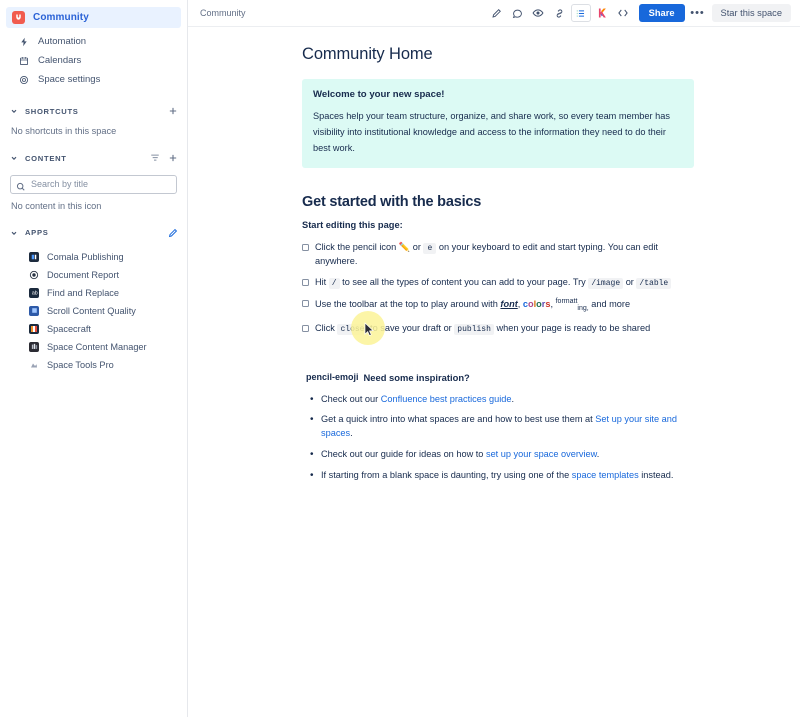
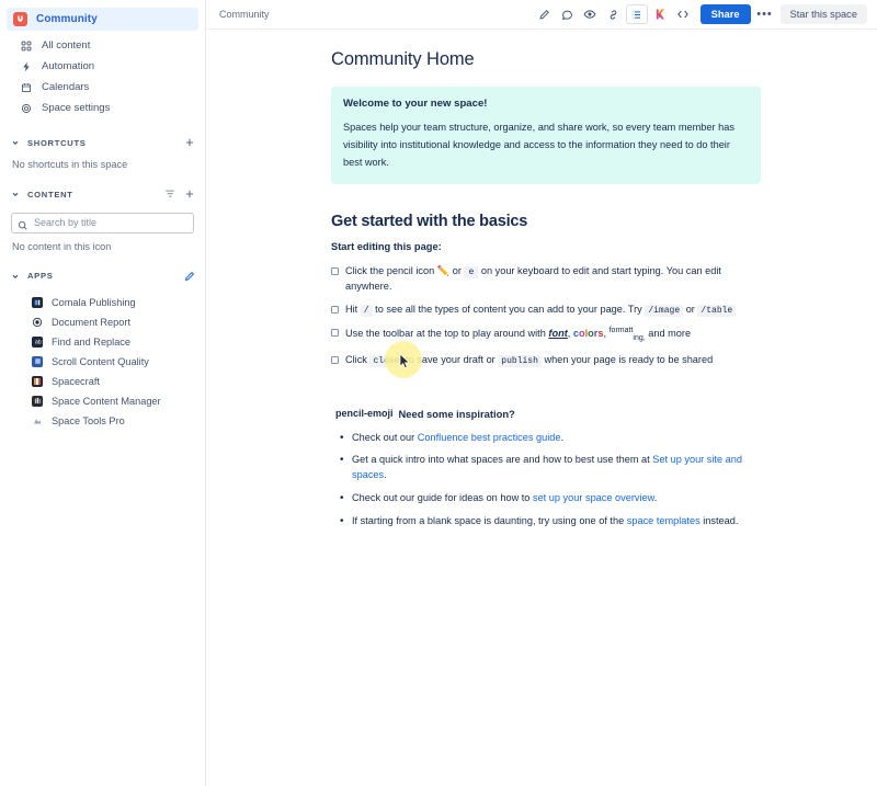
  Community
+ All content
  Automation
  Calendars
  Space settings
  SHORTCUTS
  No shortcuts in this space
  CONTENT
  Search by title
  No content in this icon
  APPS
  Comala Publishing
  Document Report
  Find and Replace
  Scroll Content Quality
  Spacecraft
  Space Content Manager
  Space Tools Pro
  Community
  Share
  •••
  Star this space
  Community Home
  Welcome to your new space!
  Spaces help your team structure, organize, and share work, so every team member has visibility into institutional knowledge and access to the information they need to do their best work.
  Get started with the basics
  Start editing this page:
  Click the pencil icon ✏️ or e on your keyboard to edit and start typing. You can edit anywhere.
  Hit / to see all the types of content you can add to your page. Try /image or /table
  Use the toolbar at the top to play around with font, colors, and more
  Click close to save your draft or publish when your page is ready to be shared
  pencil-emoji
  Need some inspiration?
  Check out our Confluence best practices guide.
  Get a quick intro into what spaces are and how to best use them at Set up your site and spaces.
  Check out our guide for ideas on how to set up your space overview.
  If starting from a blank space is daunting, try using one of the space templates instead.
